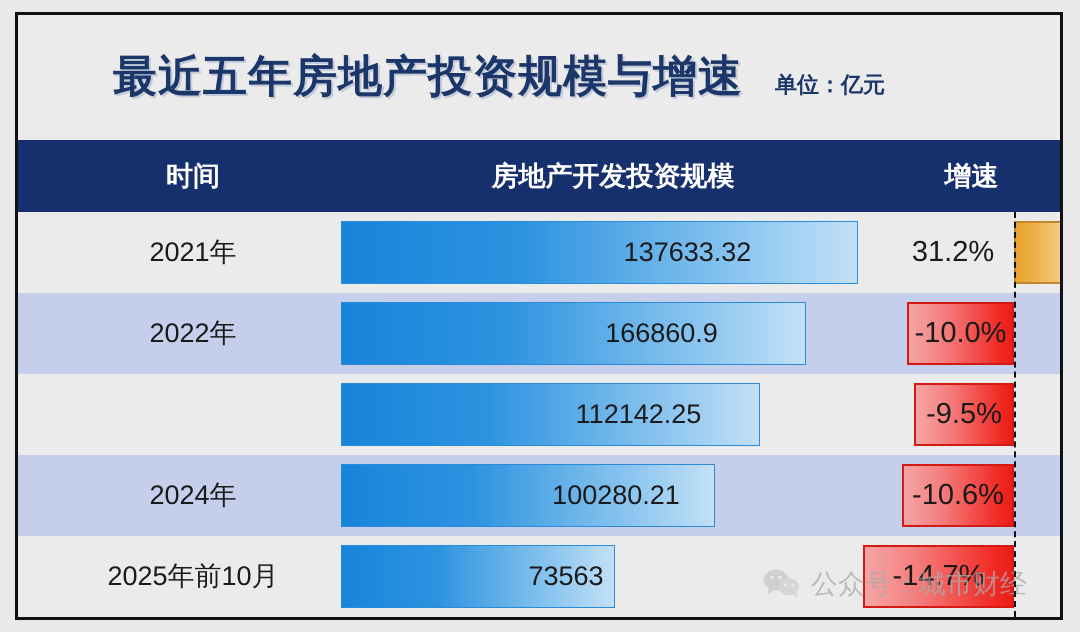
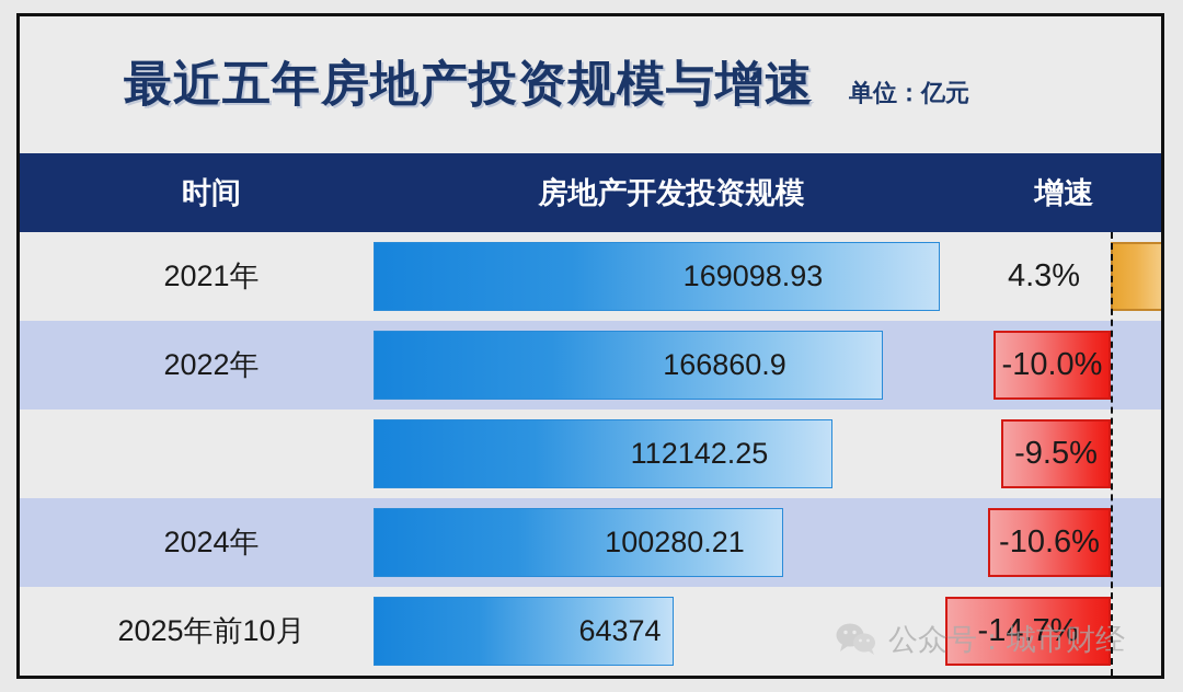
  最近五年房地产投资规模与增速
  单位：亿元
  时间
  房地产开发投资规模
  增速
  2021年
- 137633.32
+ 169098.93
- 31.2%
+ 4.3%
  2022年
  166860.9
  -10.0%
  112142.25
  -9.5%
  2024年
  100280.21
  -10.6%
  2025年前10月
- 73563
+ 64374
  -14.7%
  公众号：城市财经
